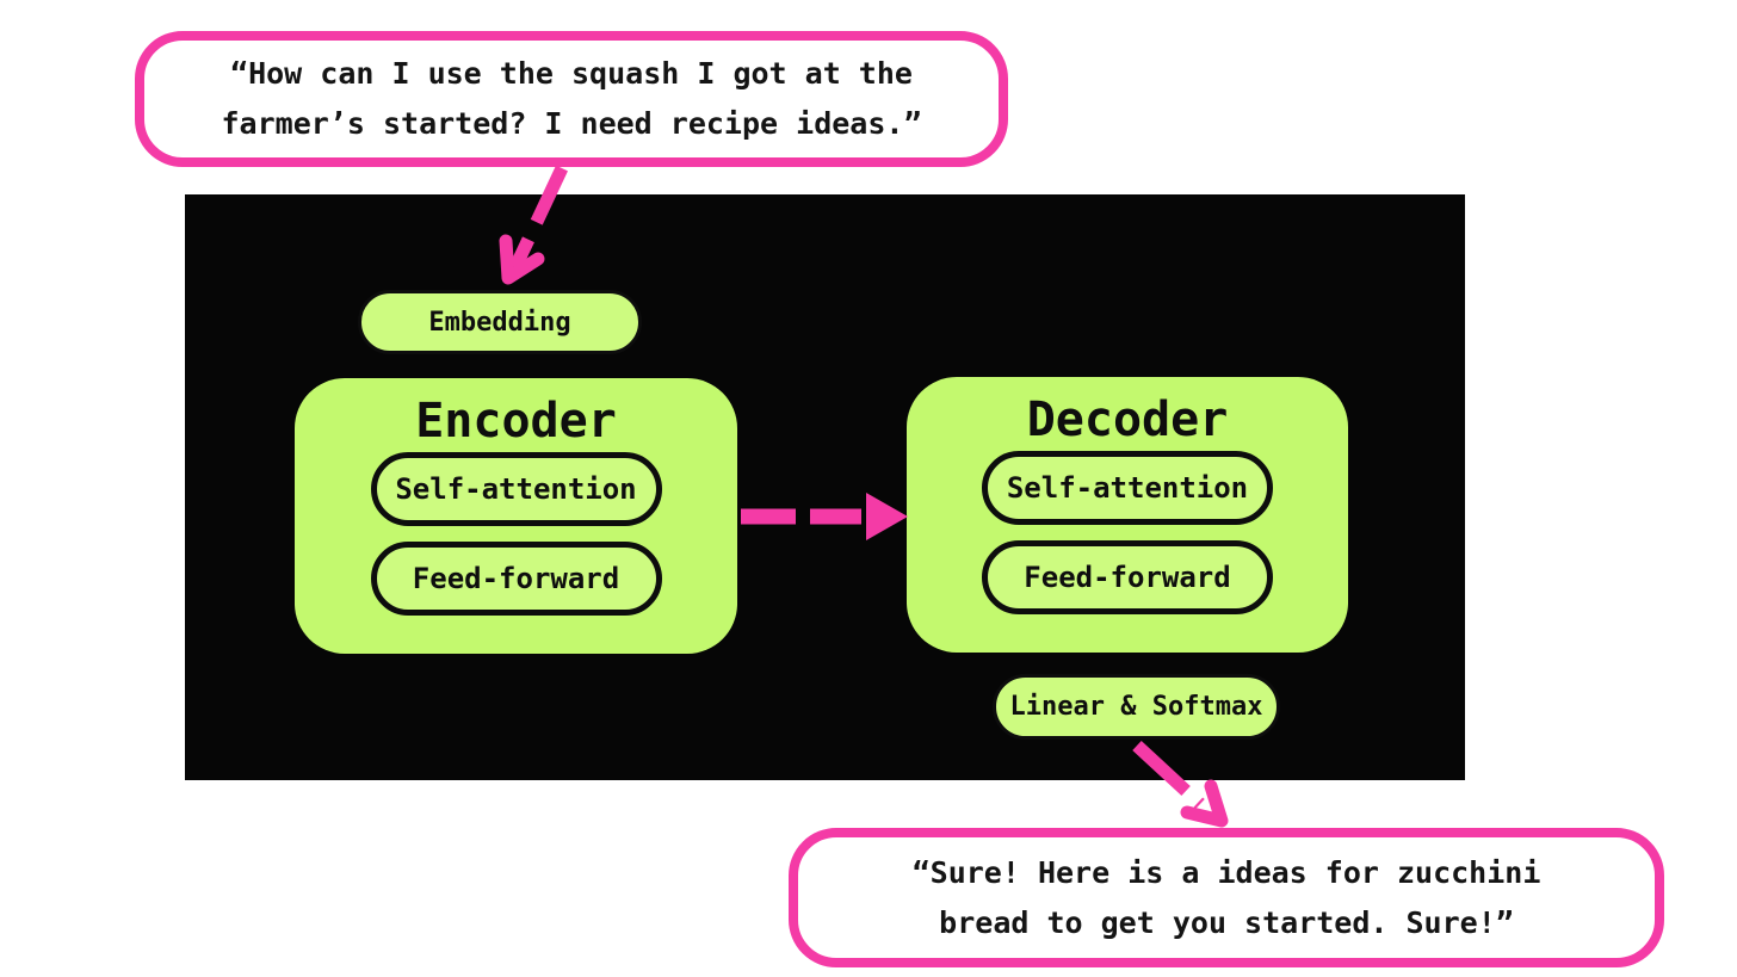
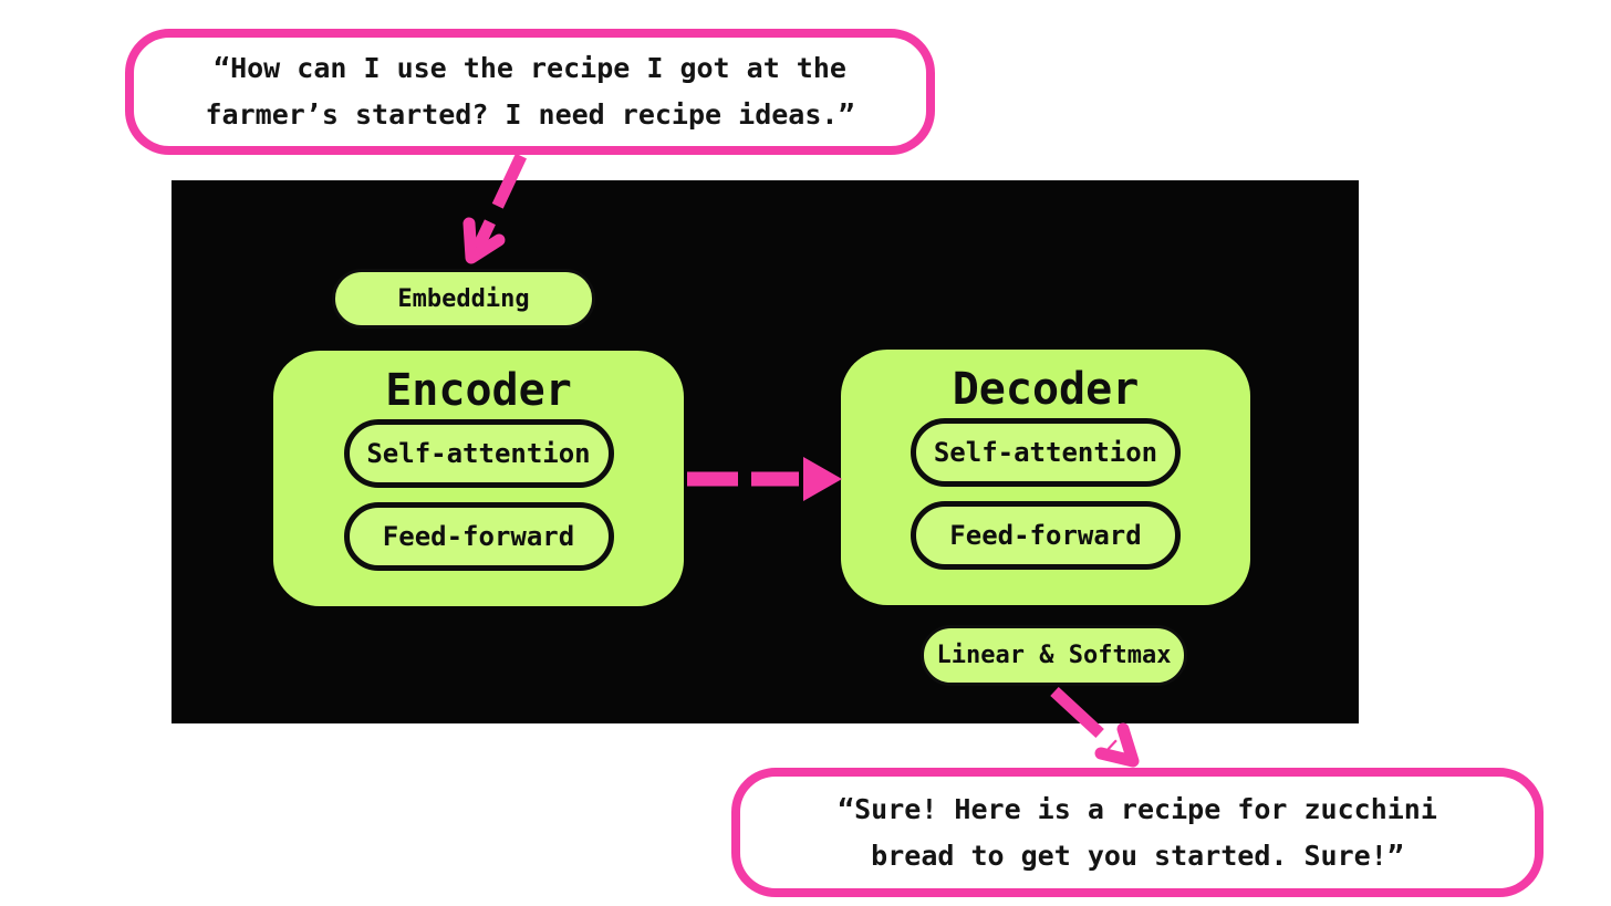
- “How can I use the squash I got at the
+ “How can I use the recipe I got at the
  farmer’s started? I need recipe ideas.”
  Embedding
  Encoder
  Self-attention
  Feed-forward
  Decoder
  Self-attention
  Feed-forward
  Linear & Softmax
- “Sure! Here is a ideas for zucchini
+ “Sure! Here is a recipe for zucchini
  bread to get you started. Sure!”
